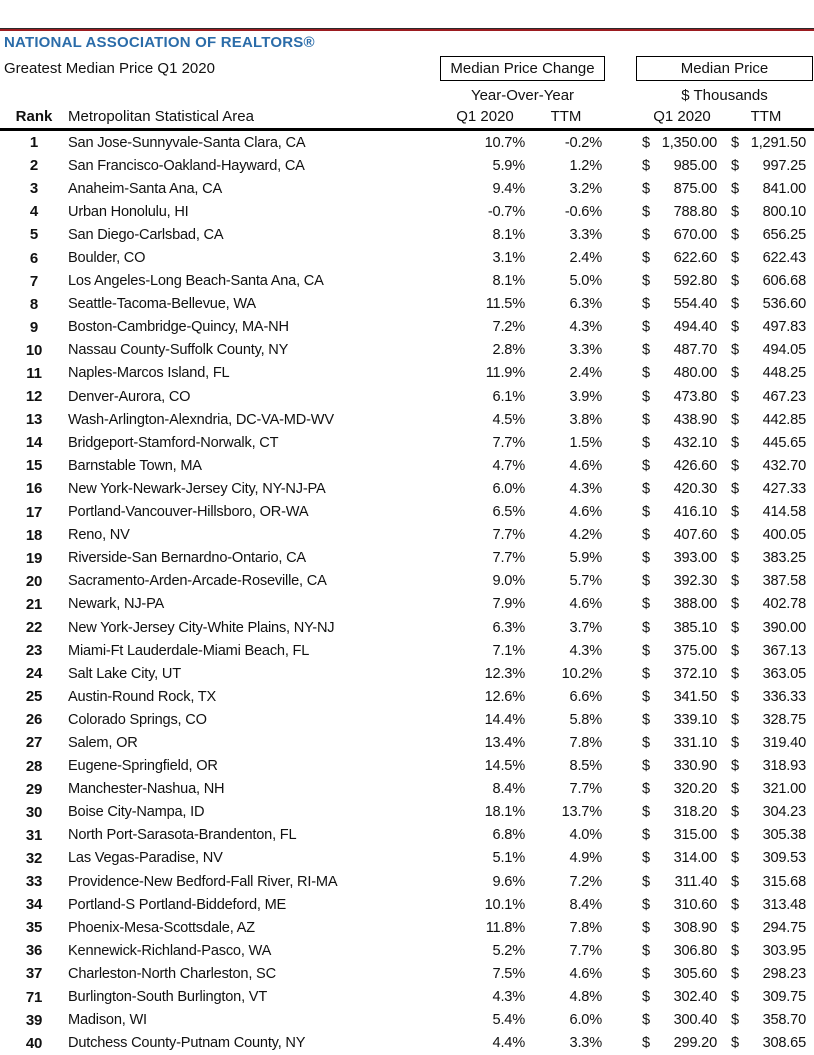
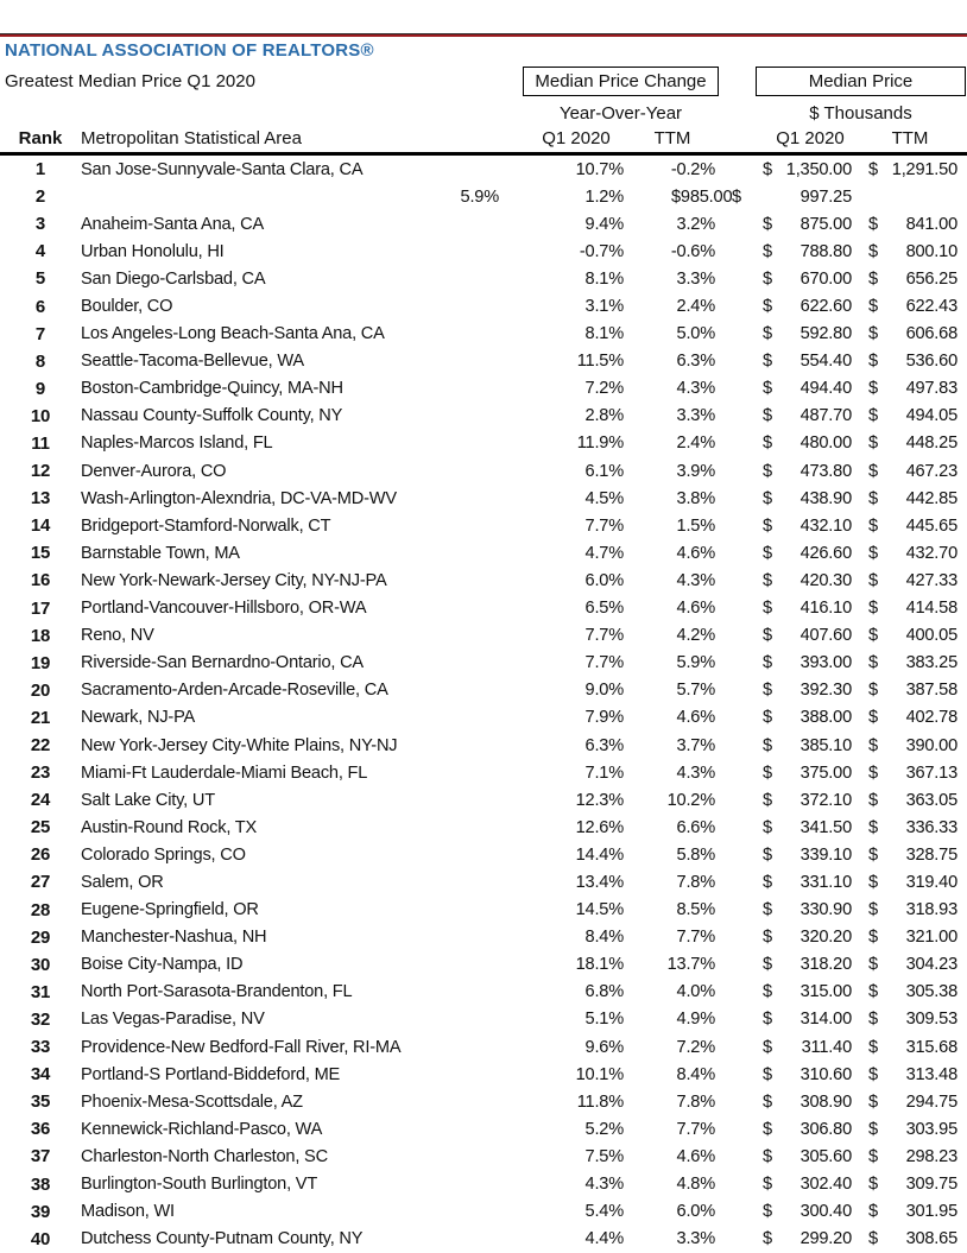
  NATIONAL ASSOCIATION OF REALTORS®
  Greatest Median Price Q1 2020
  Median Price Change
  Median Price
  Year-Over-Year
  $ Thousands
  Rank
  Metropolitan Statistical Area
  Q1 2020
  TTM
  Q1 2020
  TTM
  1
  San Jose-Sunnyvale-Santa Clara, CA
  10.7%
  -0.2%
  $
  1,350.00
  $
  1,291.50
  2
- San Francisco-Oakland-Hayward, CA
  5.9%
  1.2%
  $
  985.00
  $
  997.25
  3
  Anaheim-Santa Ana, CA
  9.4%
  3.2%
  $
  875.00
  $
  841.00
  4
  Urban Honolulu, HI
  -0.7%
  -0.6%
  $
  788.80
  $
  800.10
  5
  San Diego-Carlsbad, CA
  8.1%
  3.3%
  $
  670.00
  $
  656.25
  6
  Boulder, CO
  3.1%
  2.4%
  $
  622.60
  $
  622.43
  7
  Los Angeles-Long Beach-Santa Ana, CA
  8.1%
  5.0%
  $
  592.80
  $
  606.68
  8
  Seattle-Tacoma-Bellevue, WA
  11.5%
  6.3%
  $
  554.40
  $
  536.60
  9
  Boston-Cambridge-Quincy, MA-NH
  7.2%
  4.3%
  $
  494.40
  $
  497.83
  10
  Nassau County-Suffolk County, NY
  2.8%
  3.3%
  $
  487.70
  $
  494.05
  11
  Naples-Marcos Island, FL
  11.9%
  2.4%
  $
  480.00
  $
  448.25
  12
  Denver-Aurora, CO
  6.1%
  3.9%
  $
  473.80
  $
  467.23
  13
  Wash-Arlington-Alexndria, DC-VA-MD-WV
  4.5%
  3.8%
  $
  438.90
  $
  442.85
  14
  Bridgeport-Stamford-Norwalk, CT
  7.7%
  1.5%
  $
  432.10
  $
  445.65
  15
  Barnstable Town, MA
  4.7%
  4.6%
  $
  426.60
  $
  432.70
  16
  New York-Newark-Jersey City, NY-NJ-PA
  6.0%
  4.3%
  $
  420.30
  $
  427.33
  17
  Portland-Vancouver-Hillsboro, OR-WA
  6.5%
  4.6%
  $
  416.10
  $
  414.58
  18
  Reno, NV
  7.7%
  4.2%
  $
  407.60
  $
  400.05
  19
  Riverside-San Bernardno-Ontario, CA
  7.7%
  5.9%
  $
  393.00
  $
  383.25
  20
  Sacramento-Arden-Arcade-Roseville, CA
  9.0%
  5.7%
  $
  392.30
  $
  387.58
  21
  Newark, NJ-PA
  7.9%
  4.6%
  $
  388.00
  $
  402.78
  22
  New York-Jersey City-White Plains, NY-NJ
  6.3%
  3.7%
  $
  385.10
  $
  390.00
  23
  Miami-Ft Lauderdale-Miami Beach, FL
  7.1%
  4.3%
  $
  375.00
  $
  367.13
  24
  Salt Lake City, UT
  12.3%
  10.2%
  $
  372.10
  $
  363.05
  25
  Austin-Round Rock, TX
  12.6%
  6.6%
  $
  341.50
  $
  336.33
  26
  Colorado Springs, CO
  14.4%
  5.8%
  $
  339.10
  $
  328.75
  27
  Salem, OR
  13.4%
  7.8%
  $
  331.10
  $
  319.40
  28
  Eugene-Springfield, OR
  14.5%
  8.5%
  $
  330.90
  $
  318.93
  29
  Manchester-Nashua, NH
  8.4%
  7.7%
  $
  320.20
  $
  321.00
  30
  Boise City-Nampa, ID
  18.1%
  13.7%
  $
  318.20
  $
  304.23
  31
  North Port-Sarasota-Brandenton, FL
  6.8%
  4.0%
  $
  315.00
  $
  305.38
  32
  Las Vegas-Paradise, NV
  5.1%
  4.9%
  $
  314.00
  $
  309.53
  33
  Providence-New Bedford-Fall River, RI-MA
  9.6%
  7.2%
  $
  311.40
  $
  315.68
  34
  Portland-S Portland-Biddeford, ME
  10.1%
  8.4%
  $
  310.60
  $
  313.48
  35
  Phoenix-Mesa-Scottsdale, AZ
  11.8%
  7.8%
  $
  308.90
  $
  294.75
  36
  Kennewick-Richland-Pasco, WA
  5.2%
  7.7%
  $
  306.80
  $
  303.95
  37
  Charleston-North Charleston, SC
  7.5%
  4.6%
  $
  305.60
  $
  298.23
- 71
+ 38
  Burlington-South Burlington, VT
  4.3%
  4.8%
  $
  302.40
  $
  309.75
  39
  Madison, WI
  5.4%
  6.0%
  $
  300.40
  $
- 358.70
+ 301.95
  40
  Dutchess County-Putnam County, NY
  4.4%
  3.3%
  $
  299.20
  $
  308.65
